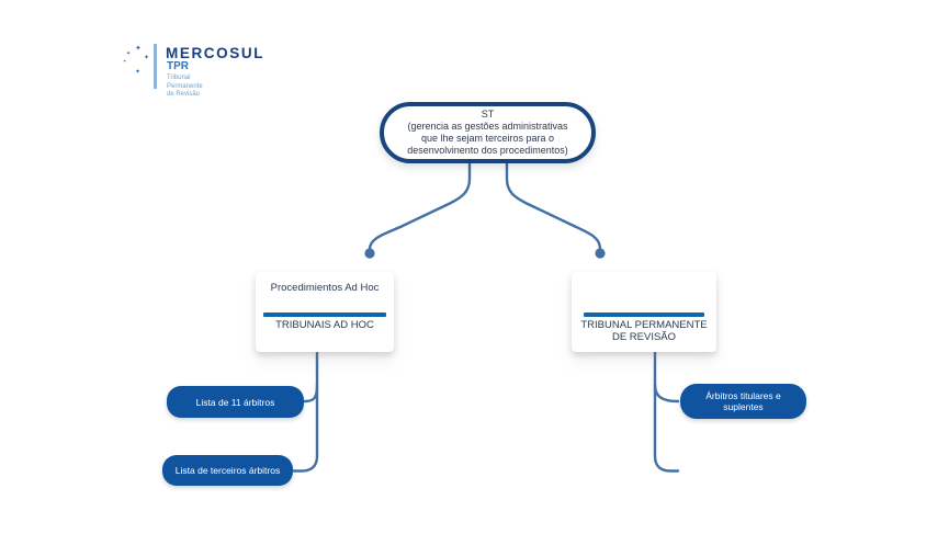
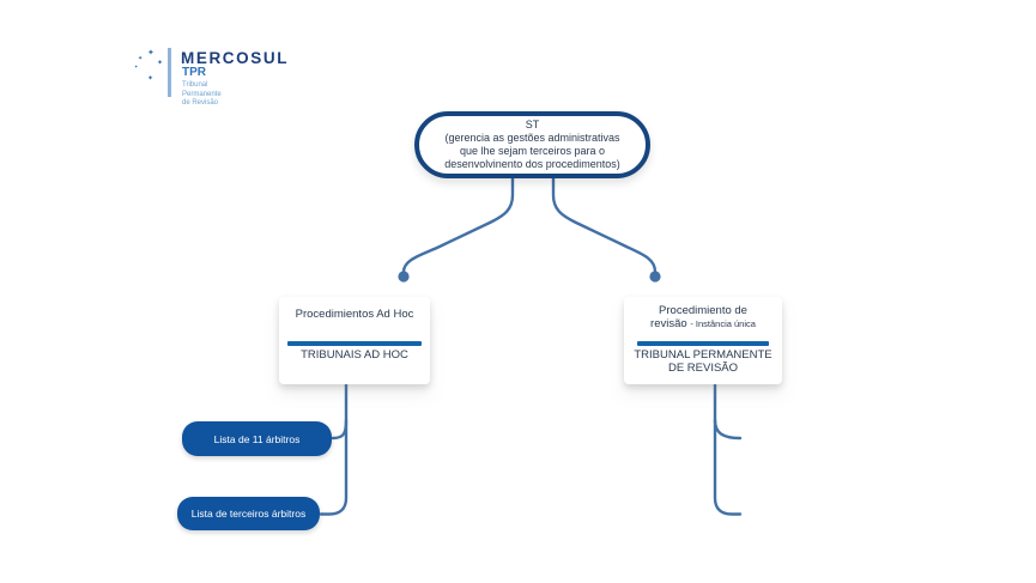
  MERCOSUL
  TPR
  ST
  (gerencia as gestões administrativas
  que lhe sejam terceiros para o
  desenvolvinento dos procedimentos)
  Procedimientos Ad Hoc
  TRIBUNAIS AD HOC
+ Procedimiento de
+ revisão - Instância única
  TRIBUNAL PERMANENTE
  DE REVISÃO
  Lista de 11 árbitros
  Lista de terceiros árbitros
- Árbitros titulares e suplentes
